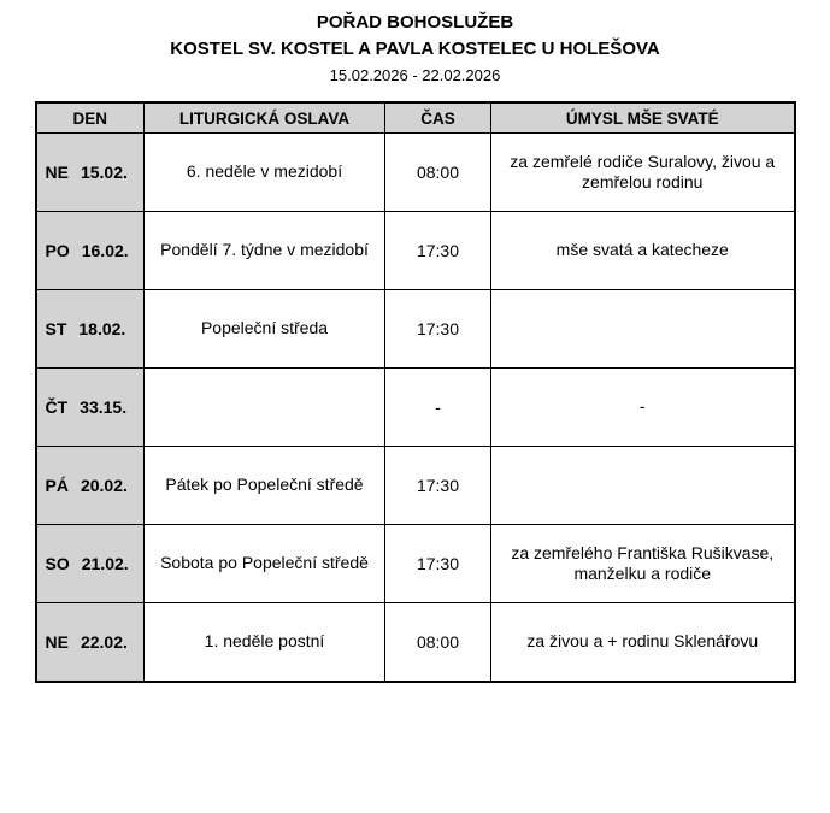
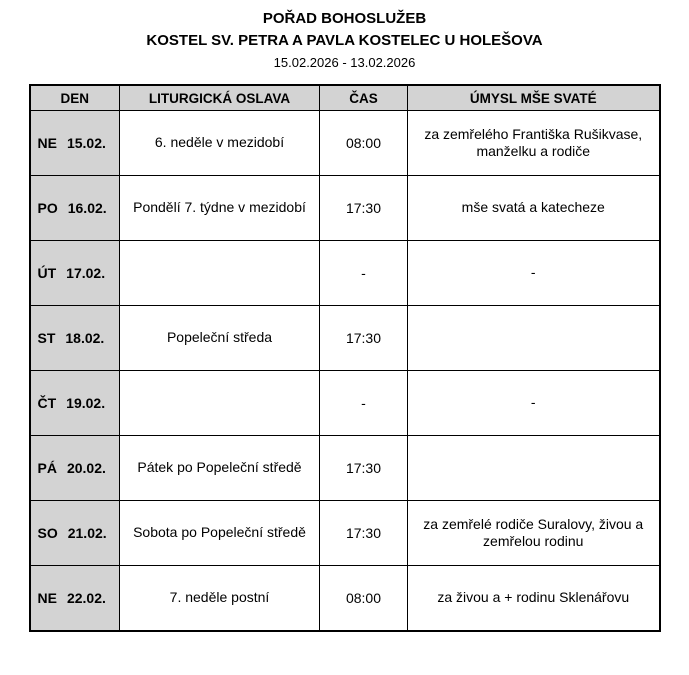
  POŘAD BOHOSLUŽEB
- KOSTEL SV. KOSTEL A PAVLA KOSTELEC U HOLEŠOVA
+ KOSTEL SV. PETRA A PAVLA KOSTELEC U HOLEŠOVA
- 15.02.2026 - 22.02.2026
+ 15.02.2026 - 13.02.2026
  DEN	LITURGICKÁ OSLAVA	ČAS	ÚMYSL MŠE SVATÉ
- NE 15.02.	6. neděle v mezidobí	08:00	za zemřelé rodiče Suralovy, živou a zemřelou rodinu
+ NE 15.02.	6. neděle v mezidobí	08:00	za zemřelého Františka Rušikvase, manželku a rodiče
  PO 16.02.	Pondělí 7. týdne v mezidobí	17:30	mše svatá a katecheze
+ ÚT 17.02.		-	-
  ST 18.02.	Popeleční středa	17:30
- ČT 33.15.		-	-
+ ČT 19.02.		-	-
  PÁ 20.02.	Pátek po Popeleční středě	17:30
- SO 21.02.	Sobota po Popeleční středě	17:30	za zemřelého Františka Rušikvase, manželku a rodiče
+ SO 21.02.	Sobota po Popeleční středě	17:30	za zemřelé rodiče Suralovy, živou a zemřelou rodinu
- NE 22.02.	1. neděle postní	08:00	za živou a + rodinu Sklenářovu
+ NE 22.02.	7. neděle postní	08:00	za živou a + rodinu Sklenářovu
